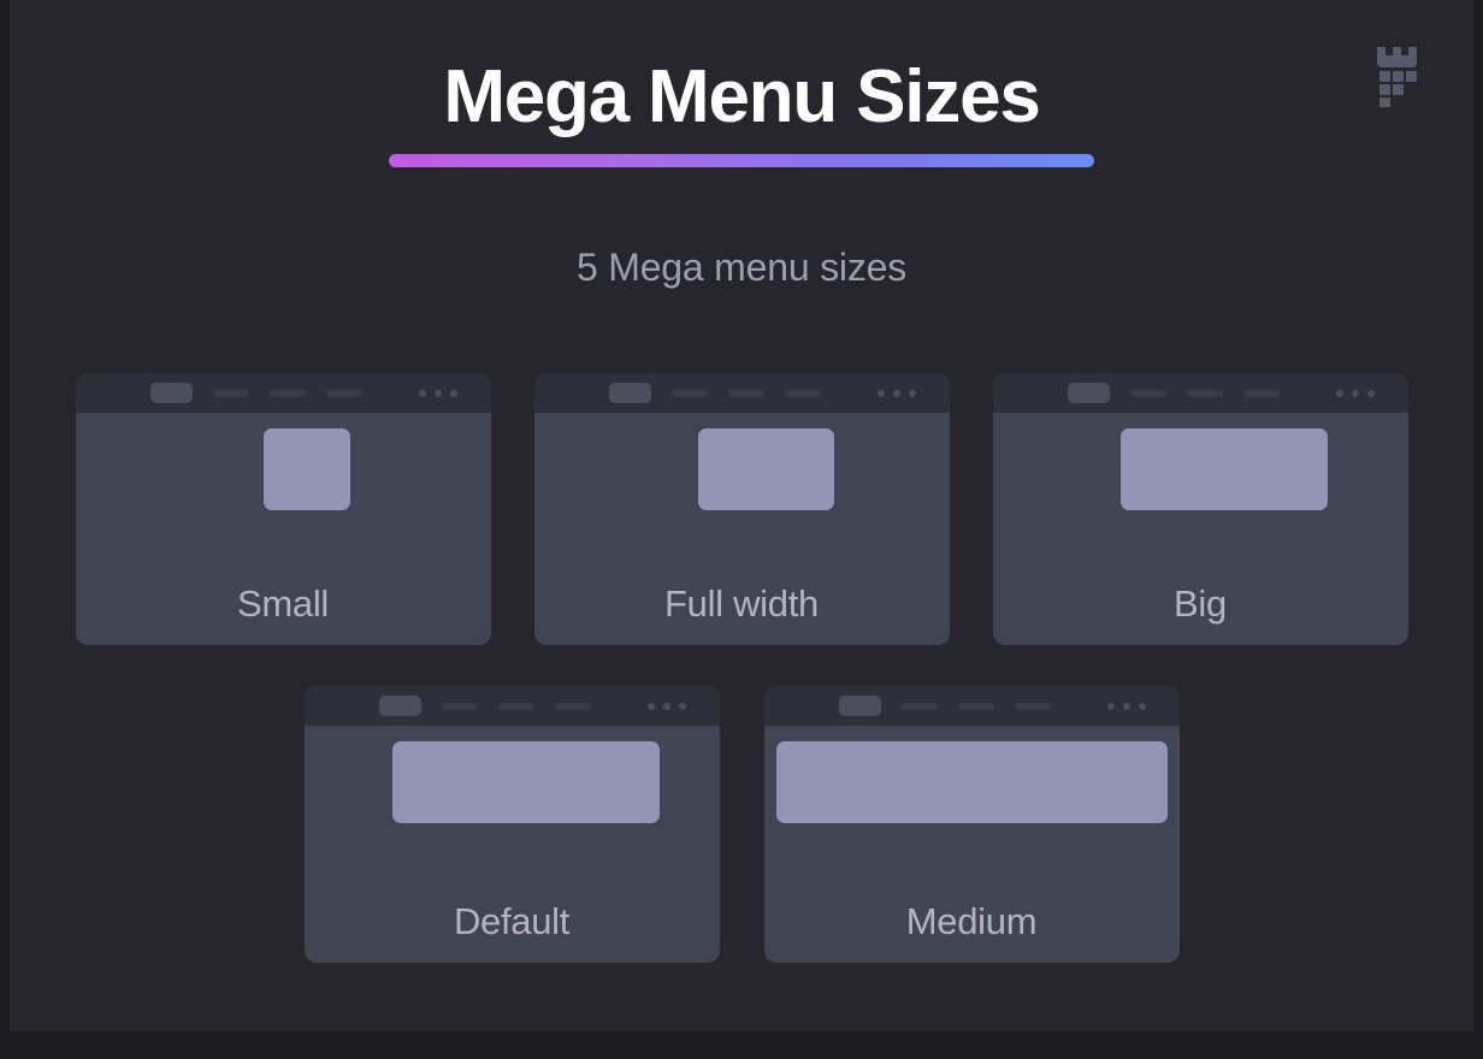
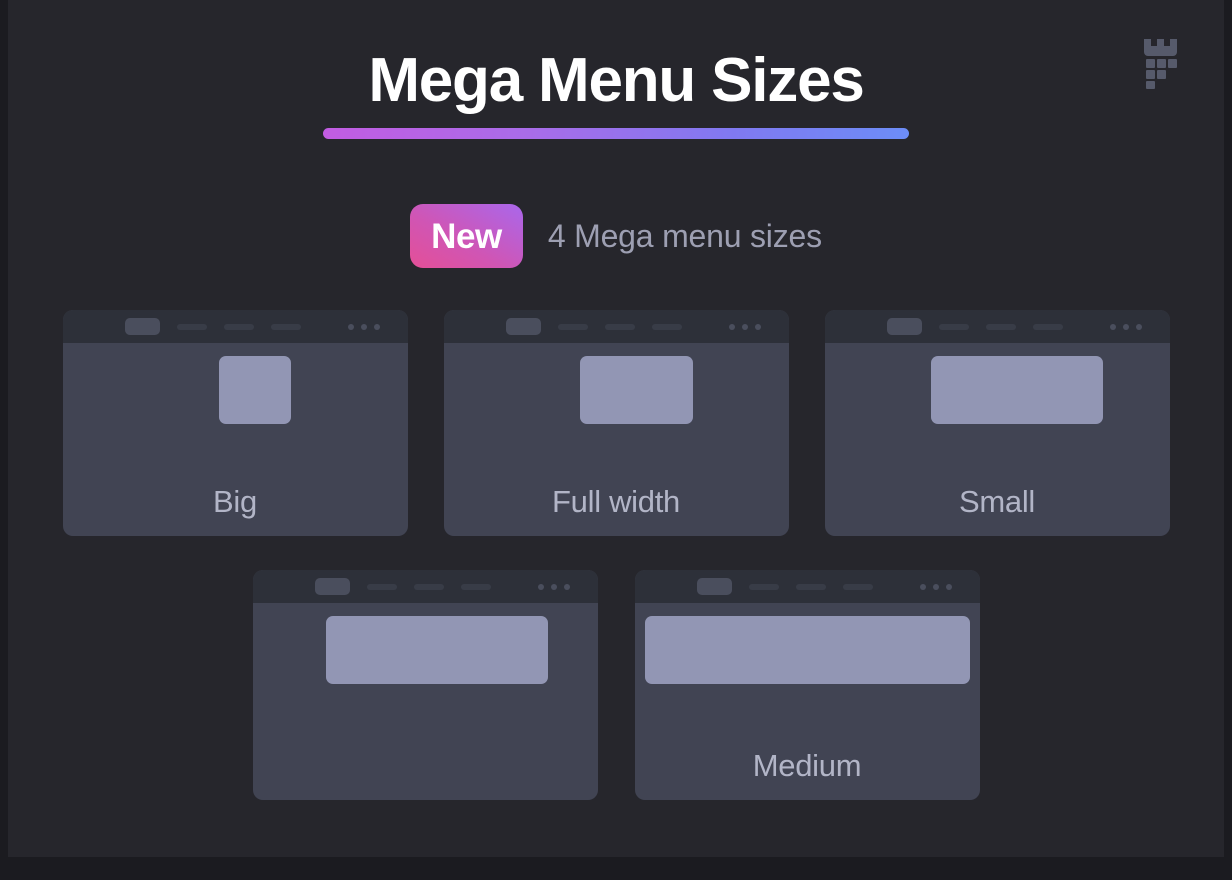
  Mega Menu Sizes
+ New
- 5 Mega menu sizes
+ 4 Mega menu sizes
- Small
+ Big
  Full width
- Big
+ Small
- Default
  Medium
